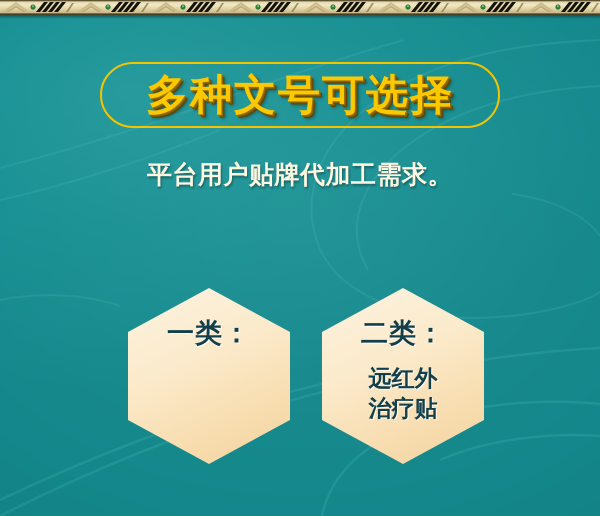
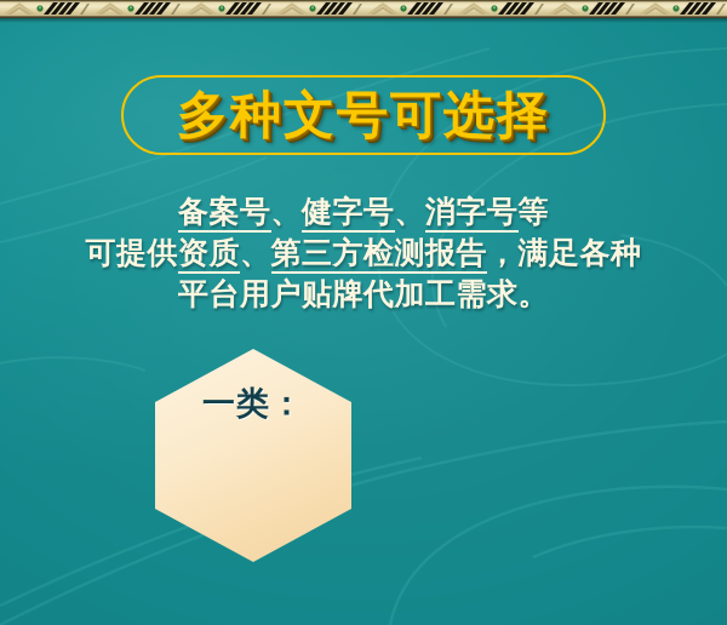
  多种文号可选择
+ 备案号、健字号、消字号等
+ 可提供资质、第三方检测报告，满足各种
  平台用户贴牌代加工需求。
  一类：
- 二类：
- 远红外
- 治疗贴
